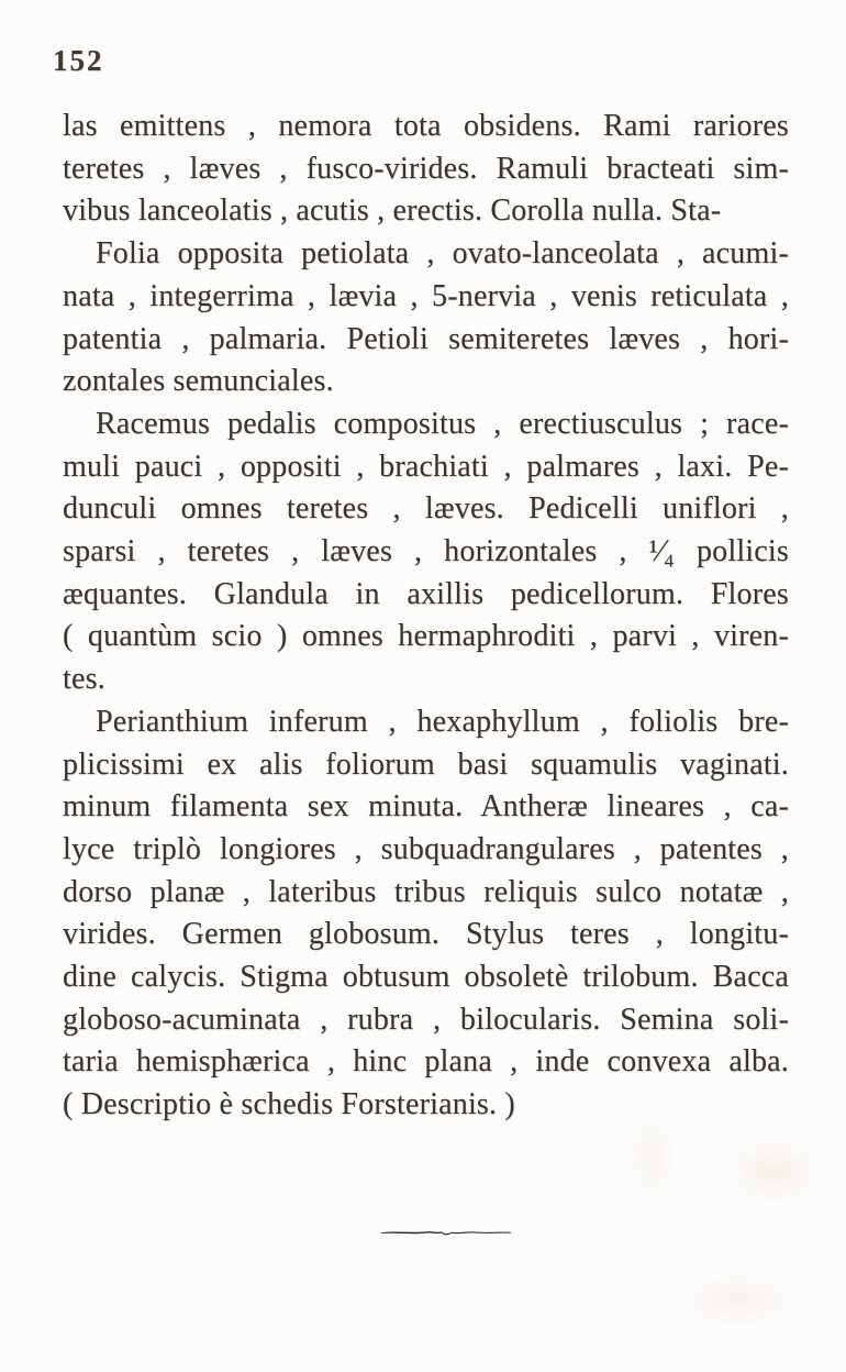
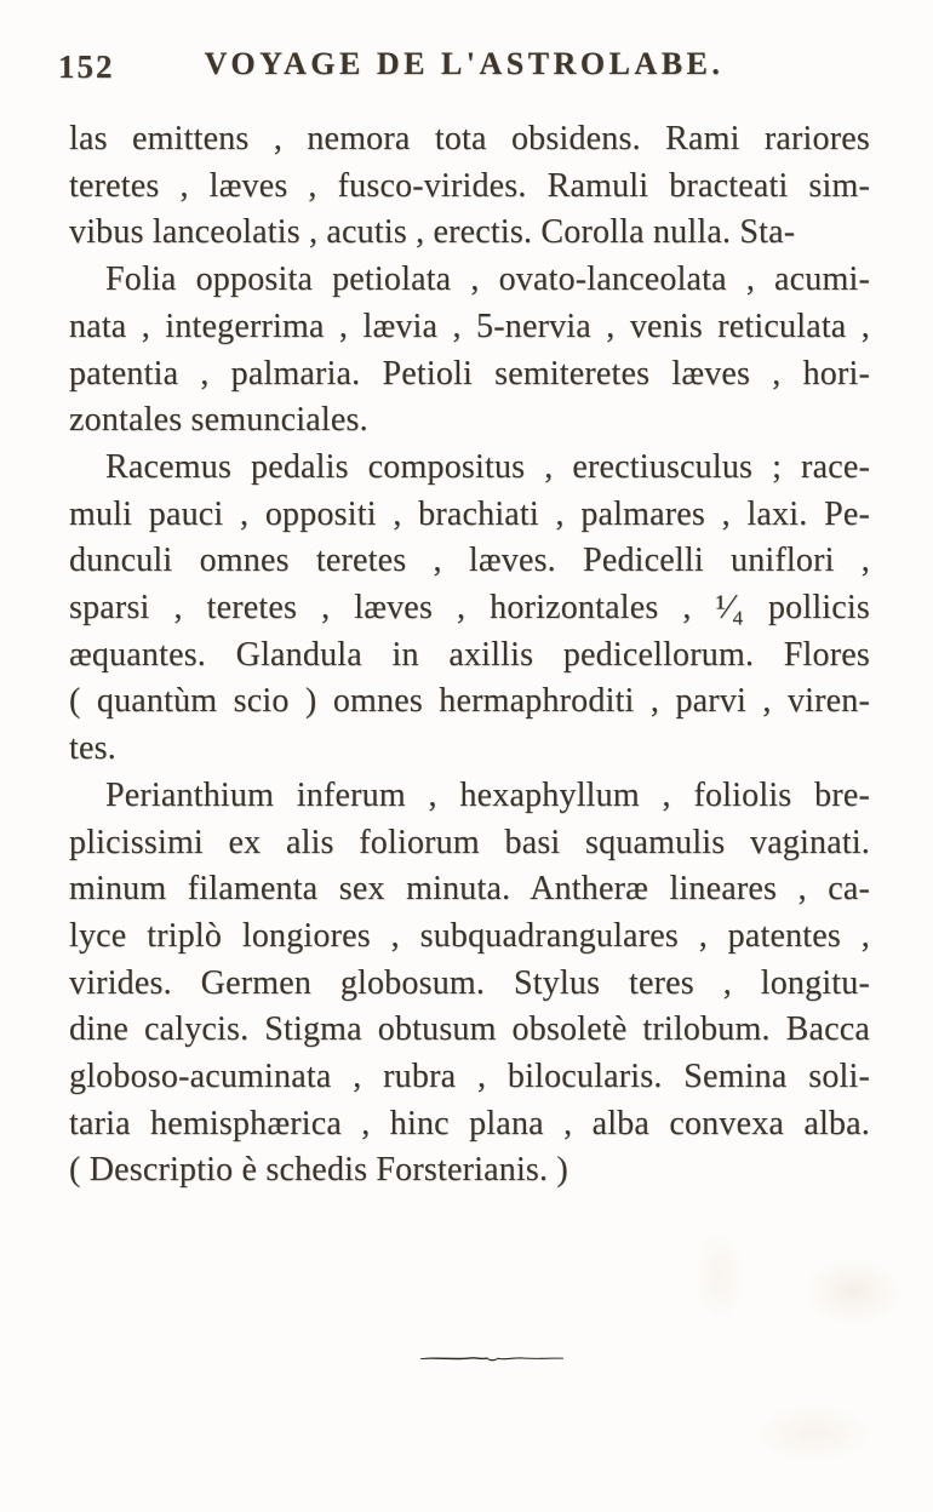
  152
+ VOYAGE DE L'ASTROLABE.
  las emittens , nemora tota obsidens. Rami rariores
  teretes , læves , fusco-virides. Ramuli bracteati sim-
  vibus lanceolatis , acutis , erectis. Corolla nulla. Sta-
  Folia opposita petiolata , ovato-lanceolata , acumi-
  nata , integerrima , lævia , 5-nervia , venis reticulata ,
  patentia , palmaria. Petioli semiteretes læves , hori-
  zontales semunciales.
  Racemus pedalis compositus , erectiusculus ; race-
  muli pauci , oppositi , brachiati , palmares , laxi. Pe-
  dunculi omnes teretes , læves. Pedicelli uniflori ,
  sparsi , teretes , læves , horizontales , ¹⁄₄ pollicis
  æquantes. Glandula in axillis pedicellorum. Flores
  ( quantùm scio ) omnes hermaphroditi , parvi , viren-
  tes.
  Perianthium inferum , hexaphyllum , foliolis bre-
  plicissimi ex alis foliorum basi squamulis vaginati.
  minum filamenta sex minuta. Antheræ lineares , ca-
  lyce triplò longiores , subquadrangulares , patentes ,
- dorso planæ , lateribus tribus reliquis sulco notatæ ,
  virides. Germen globosum. Stylus teres , longitu-
  dine calycis. Stigma obtusum obsoletè trilobum. Bacca
  globoso-acuminata , rubra , bilocularis. Semina soli-
- taria hemisphærica , hinc plana , inde convexa alba.
+ taria hemisphærica , hinc plana , alba convexa alba.
  ( Descriptio è schedis Forsterianis. )
